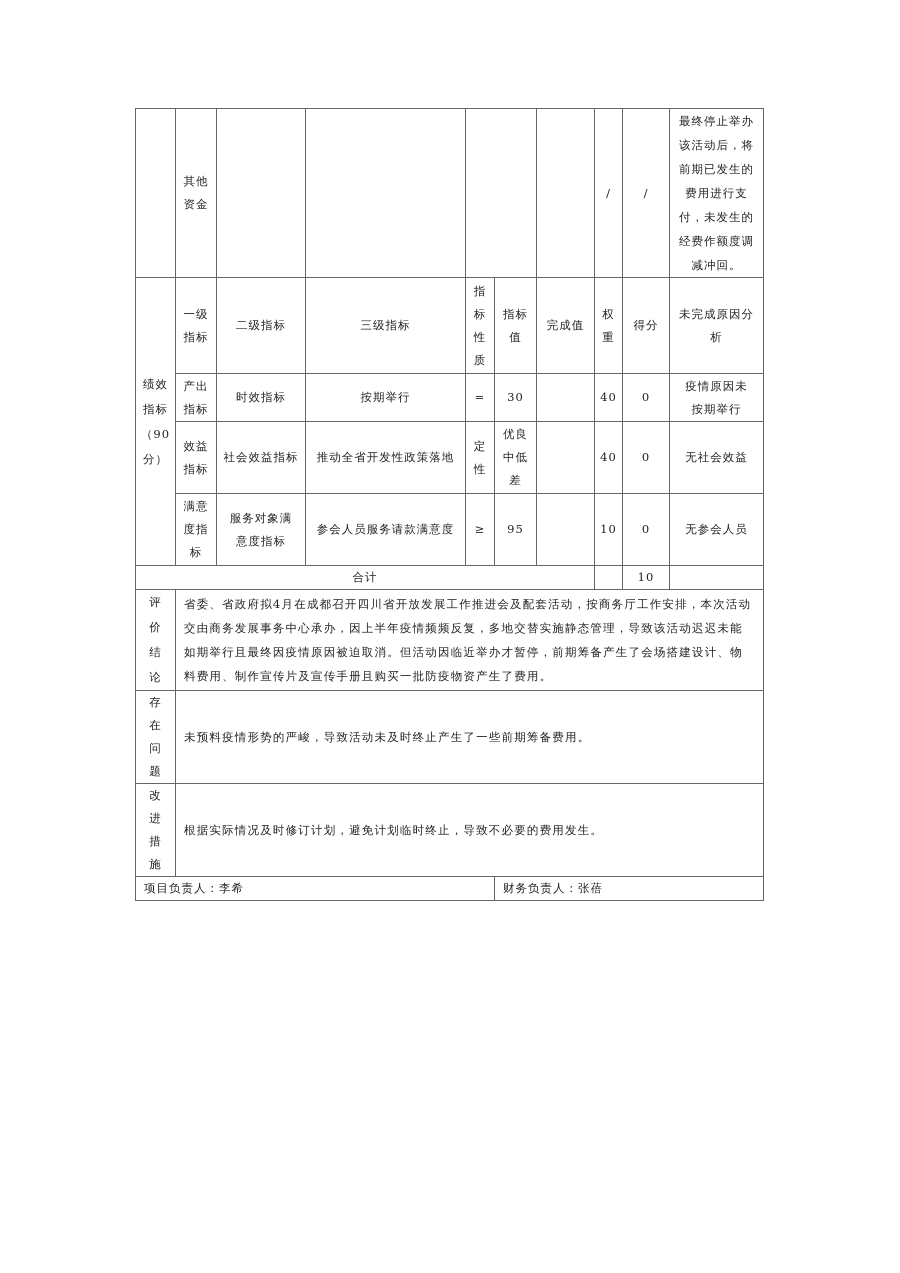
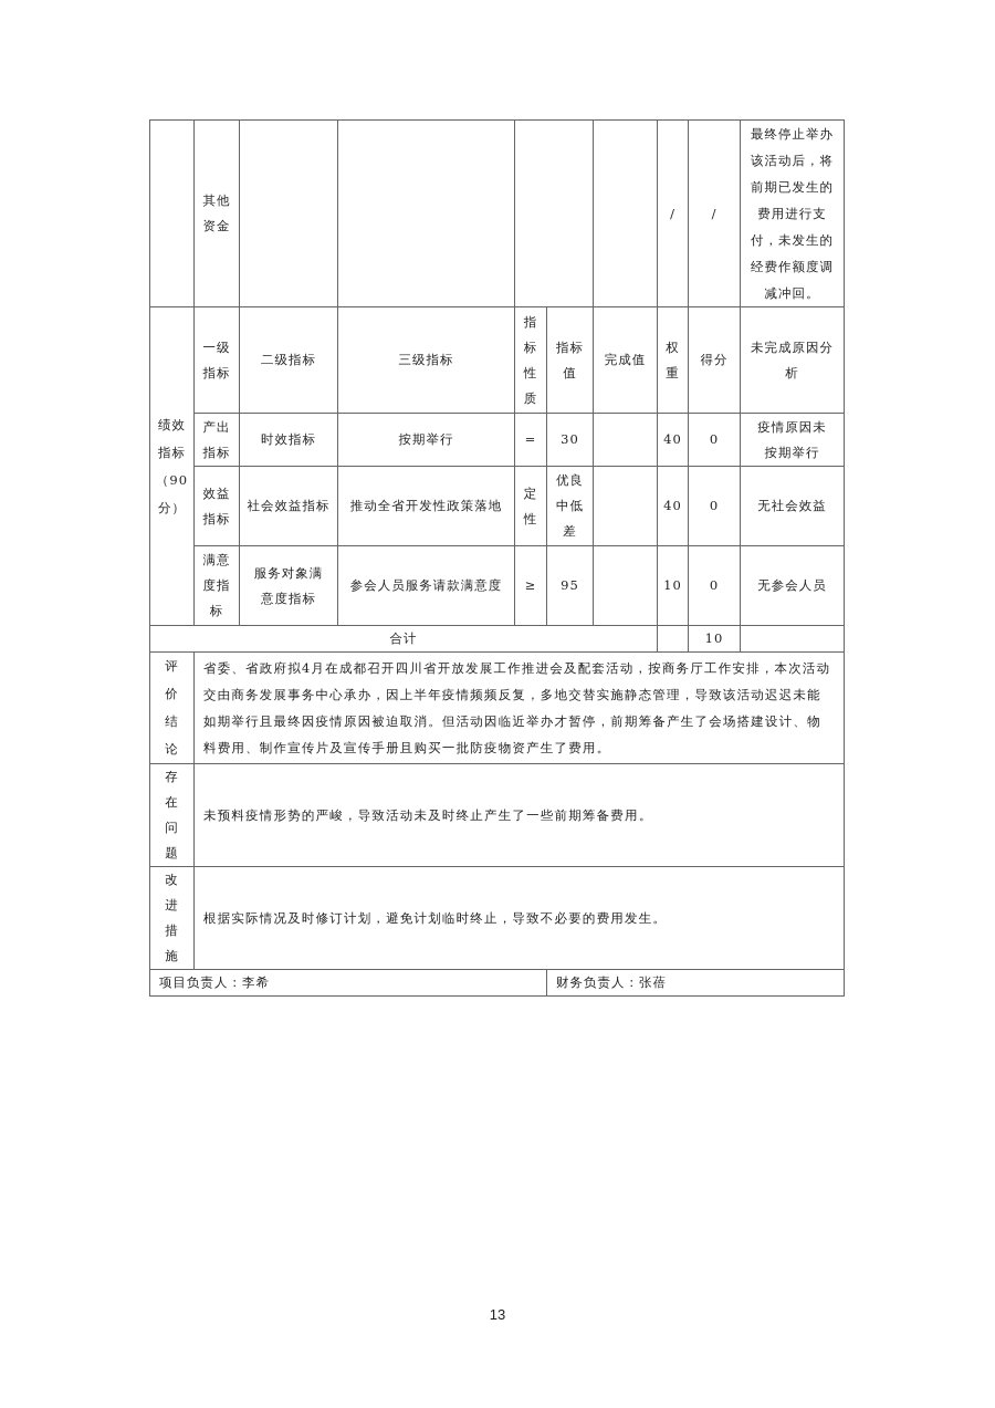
  	其他资金					/	/	最终停止举办该活动后，将前期已发生的费用进行支付，未发生的经费作额度调减冲回。
  绩效指标（90分）	一级指标	二级指标	三级指标	指标性质	指标值	完成值	权重	得分	未完成原因分析
  产出指标	时效指标	按期举行	=	30		40	0	疫情原因未按期举行
  效益指标	社会效益指标	推动全省开发性政策落地	定性	优良中低差		40	0	无社会效益
  满意度指标	服务对象满意度指标	参会人员服务请款满意度	≥	95		10	0	无参会人员
  合计		10
  评价结论	省委、省政府拟4月在成都召开四川省开放发展工作推进会及配套活动，按商务厅工作安排，本次活动交由商务发展事务中心承办，因上半年疫情频频反复，多地交替实施静态管理，导致该活动迟迟未能如期举行且最终因疫情原因被迫取消。但活动因临近举办才暂停，前期筹备产生了会场搭建设计、物料费用、制作宣传片及宣传手册且购买一批防疫物资产生了费用。
  存在问题	未预料疫情形势的严峻，导致活动未及时终止产生了一些前期筹备费用。
  改进措施	根据实际情况及时修订计划，避免计划临时终止，导致不必要的费用发生。
  项目负责人：李希	财务负责人：张蓓
+ 13
